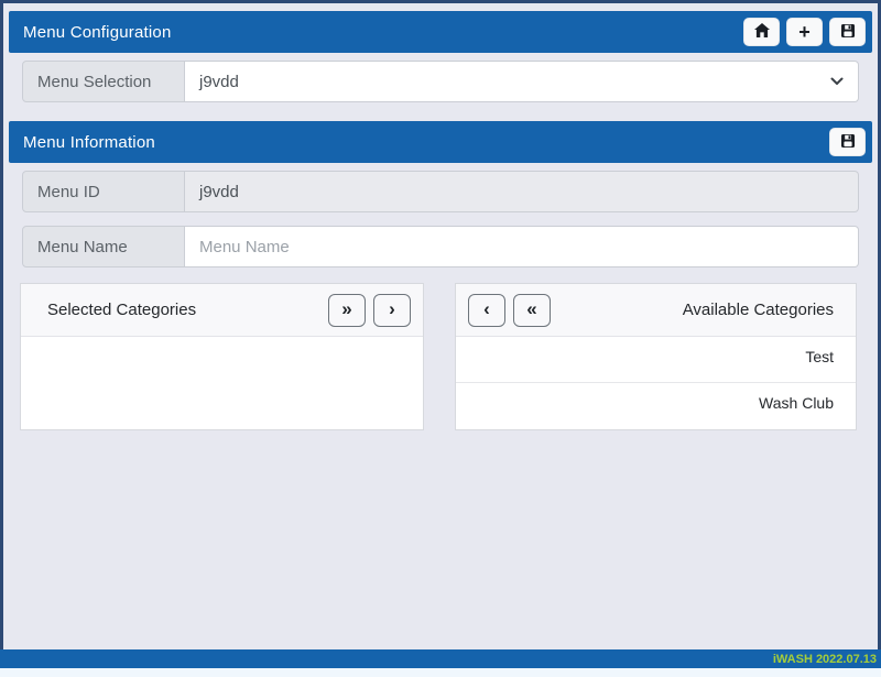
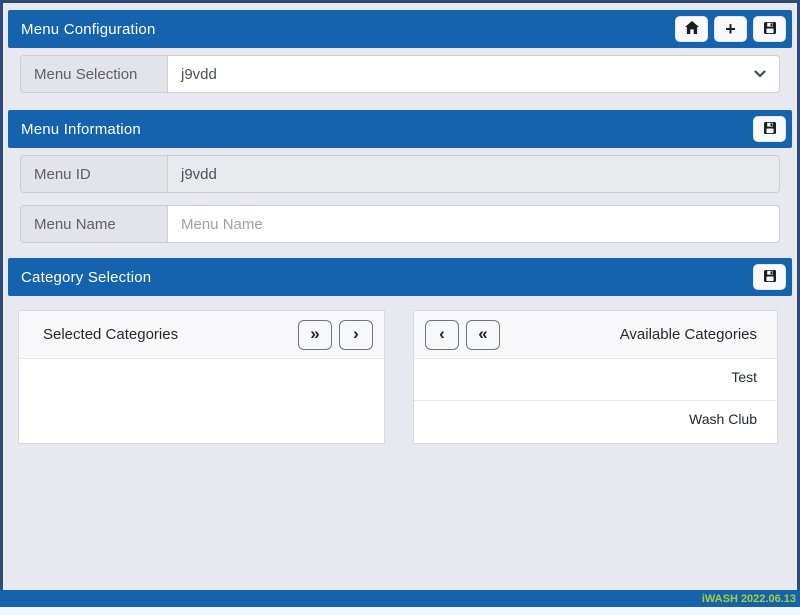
  Menu Configuration
  +
  Menu Selection
  j9vdd
  Menu Information
  Menu ID
  j9vdd
  Menu Name
  Menu Name
+ Category Selection
  Selected Categories
  »
  ›
  ‹
  «
  Available Categories
  Test
  Wash Club
- iWASH 2022.07.13
+ iWASH 2022.06.13
